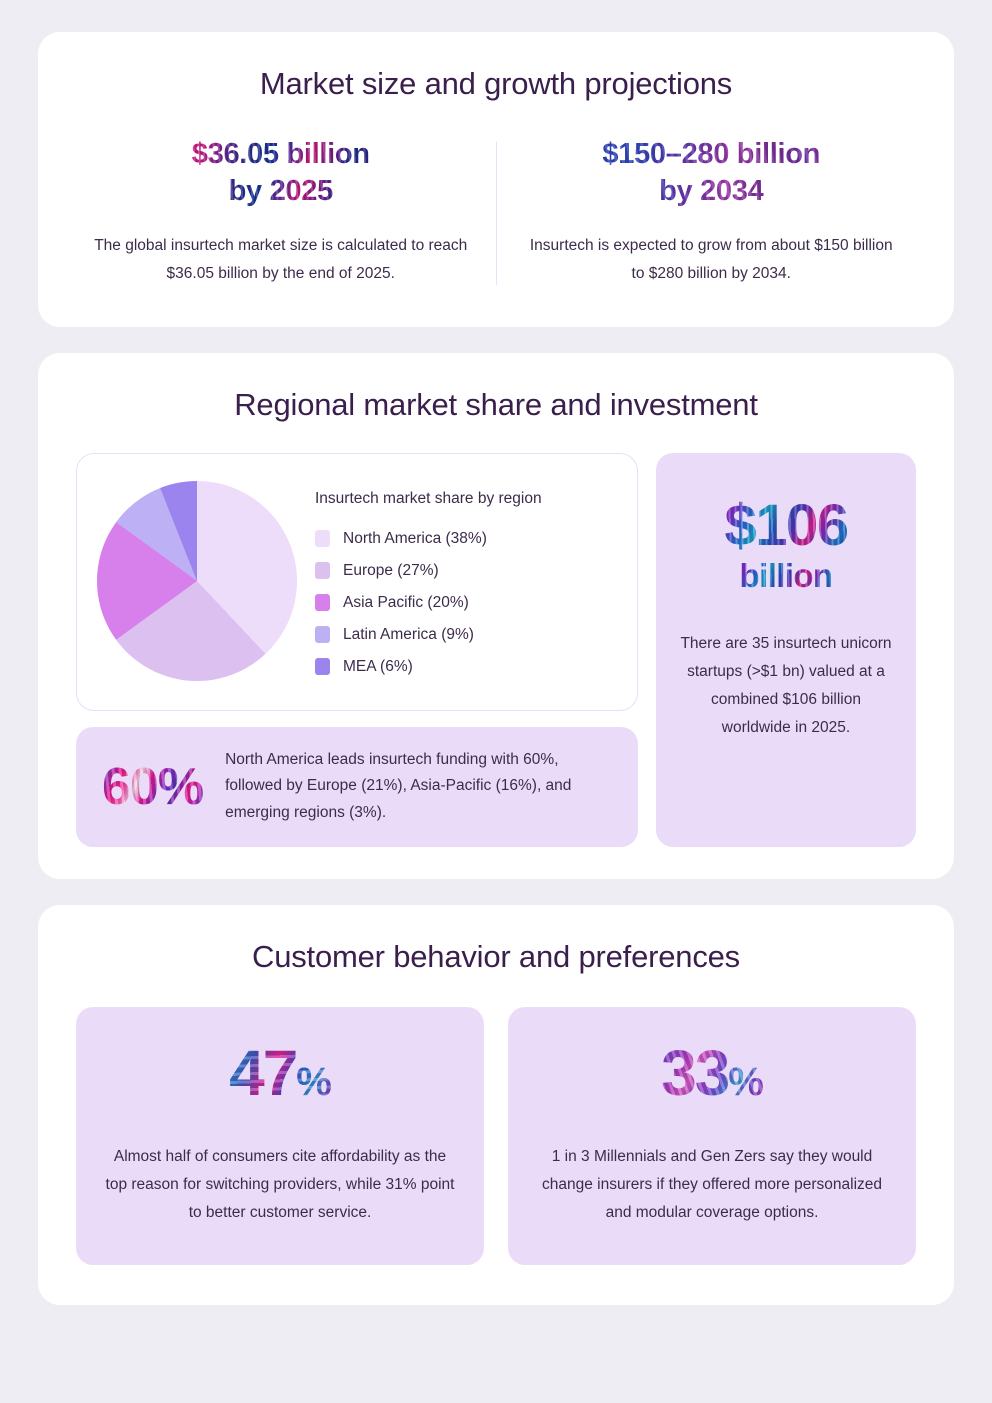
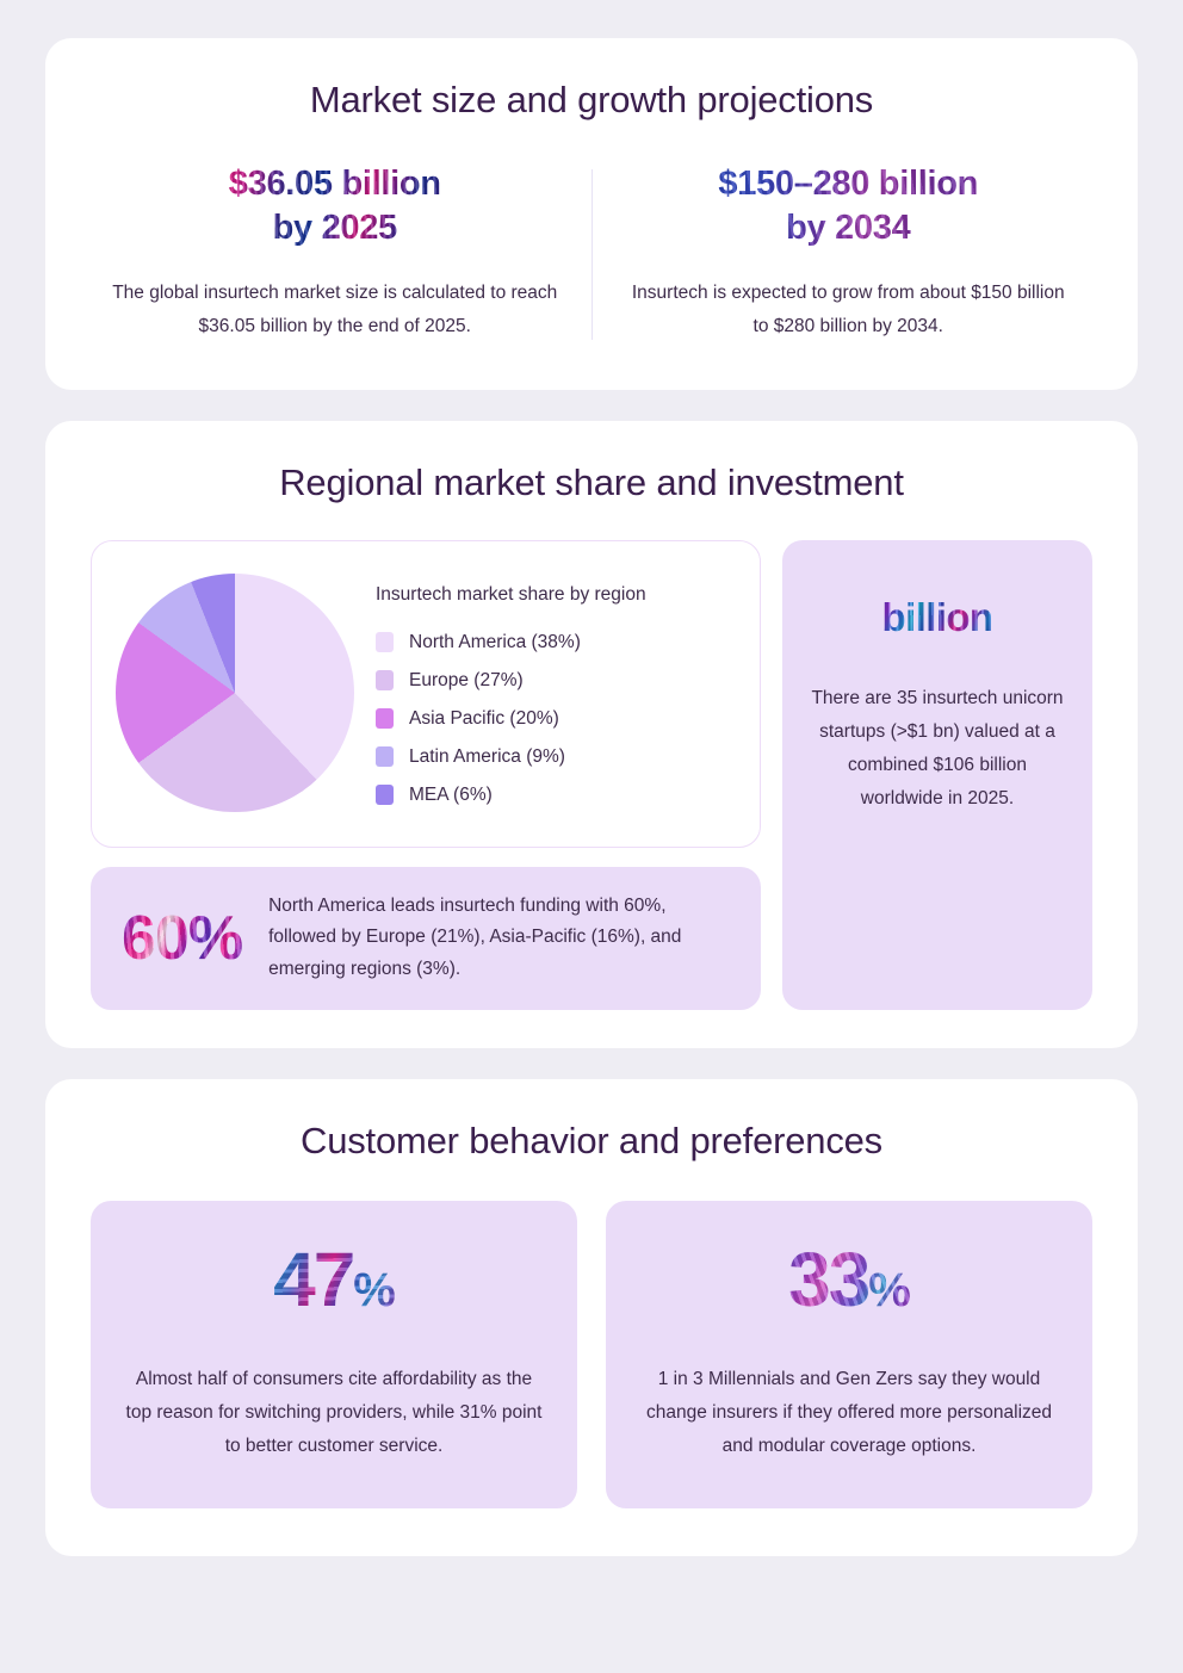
  Market size and growth projections
  $36.05 billion
  by 2025
  The global insurtech market size is calculated to reach $36.05 billion by the end of 2025.
  $150–280 billion
  by 2034
  Insurtech is expected to grow from about $150 billion to $280 billion by 2034.
  Regional market share and investment
  Insurtech market share by region
  North America (38%)
  Europe (27%)
  Asia Pacific (20%)
  Latin America (9%)
  MEA (6%)
  60%
  North America leads insurtech funding with 60%, followed by Europe (21%), Asia-Pacific (16%), and emerging regions (3%).
- $106
  billion
  There are 35 insurtech unicorn startups (>$1 bn) valued at a combined $106 billion worldwide in 2025.
  Customer behavior and preferences
  47%
  Almost half of consumers cite affordability as the top reason for switching providers, while 31% point to better customer service.
  33%
  1 in 3 Millennials and Gen Zers say they would change insurers if they offered more personalized and modular coverage options.
